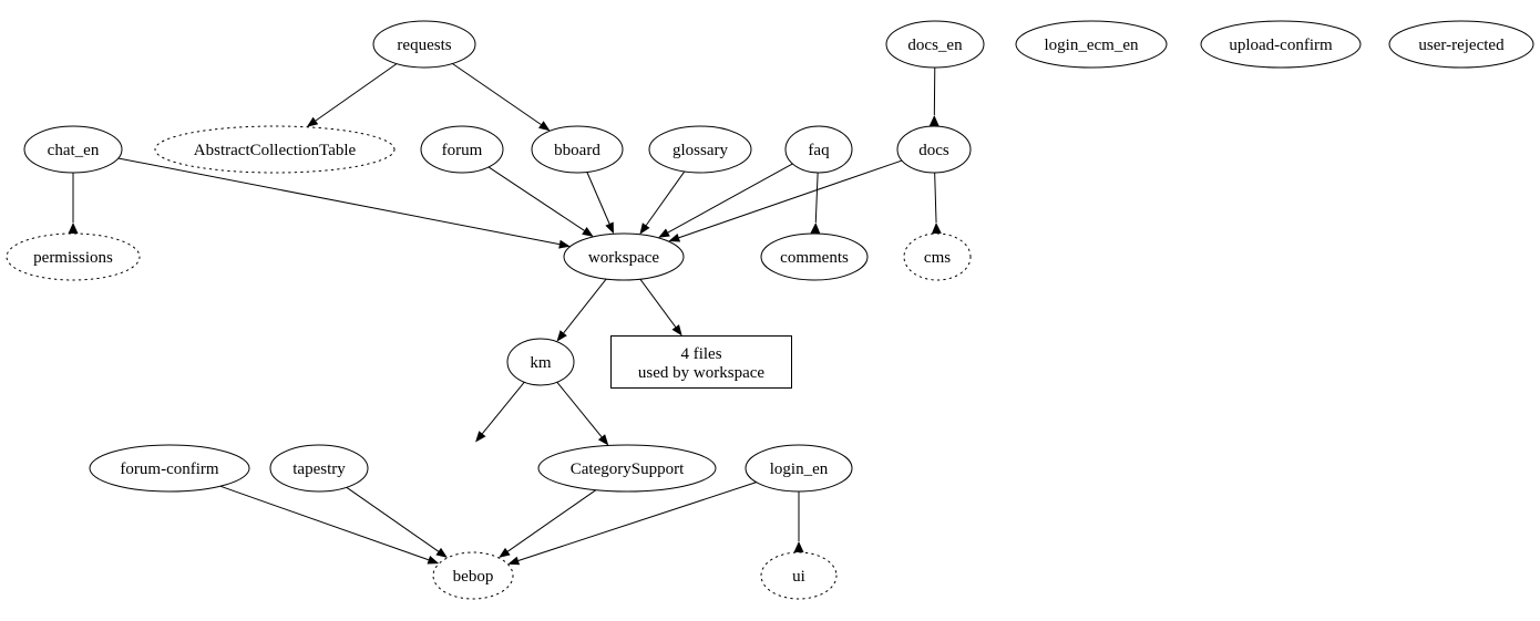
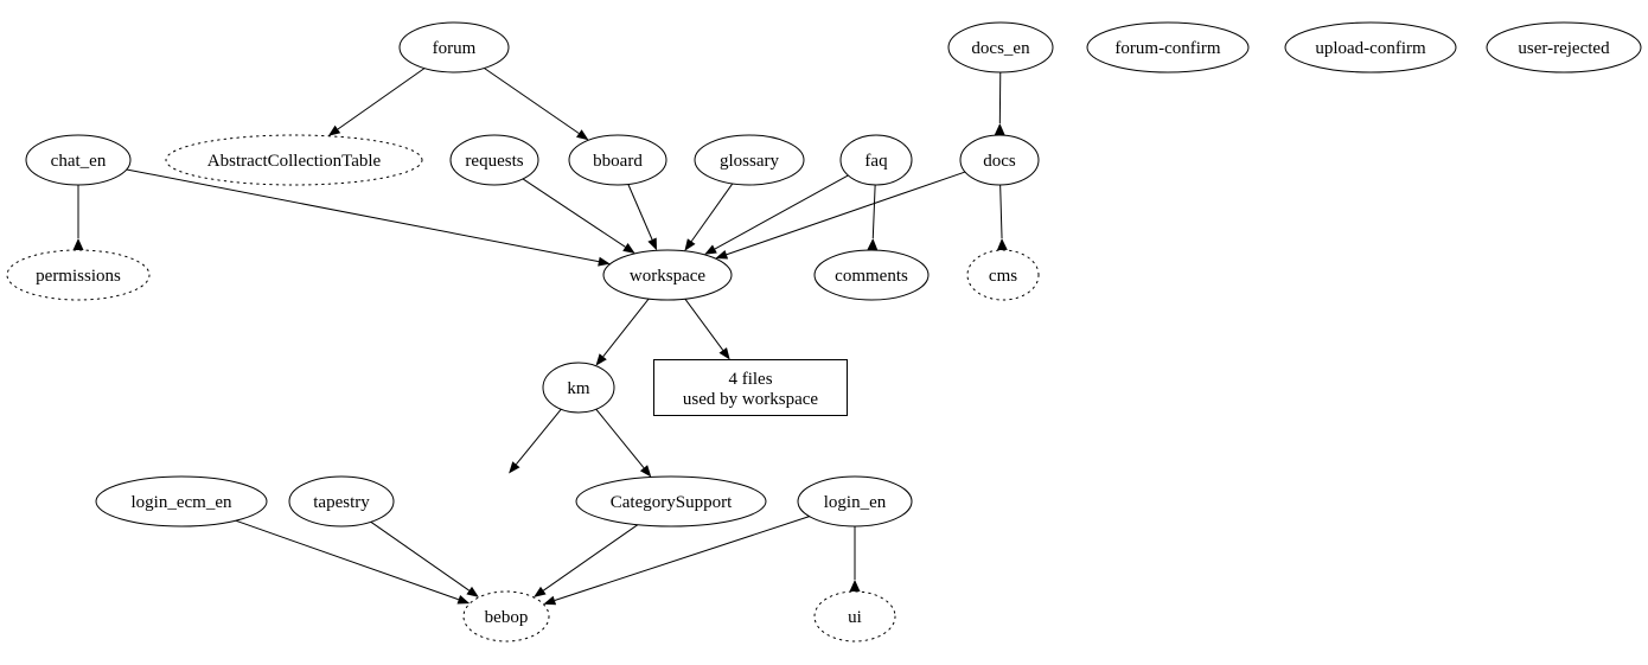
- requests
+ forum
  docs_en
- login_ecm_en
+ forum-confirm
  upload-confirm
  user-rejected
  chat_en
  AbstractCollectionTable
- forum
+ requests
  bboard
  glossary
  faq
  docs
  permissions
  workspace
  comments
  cms
  km
  4 files used by workspace
- forum-confirm
+ login_ecm_en
  tapestry
  CategorySupport
  login_en
  bebop
  ui
